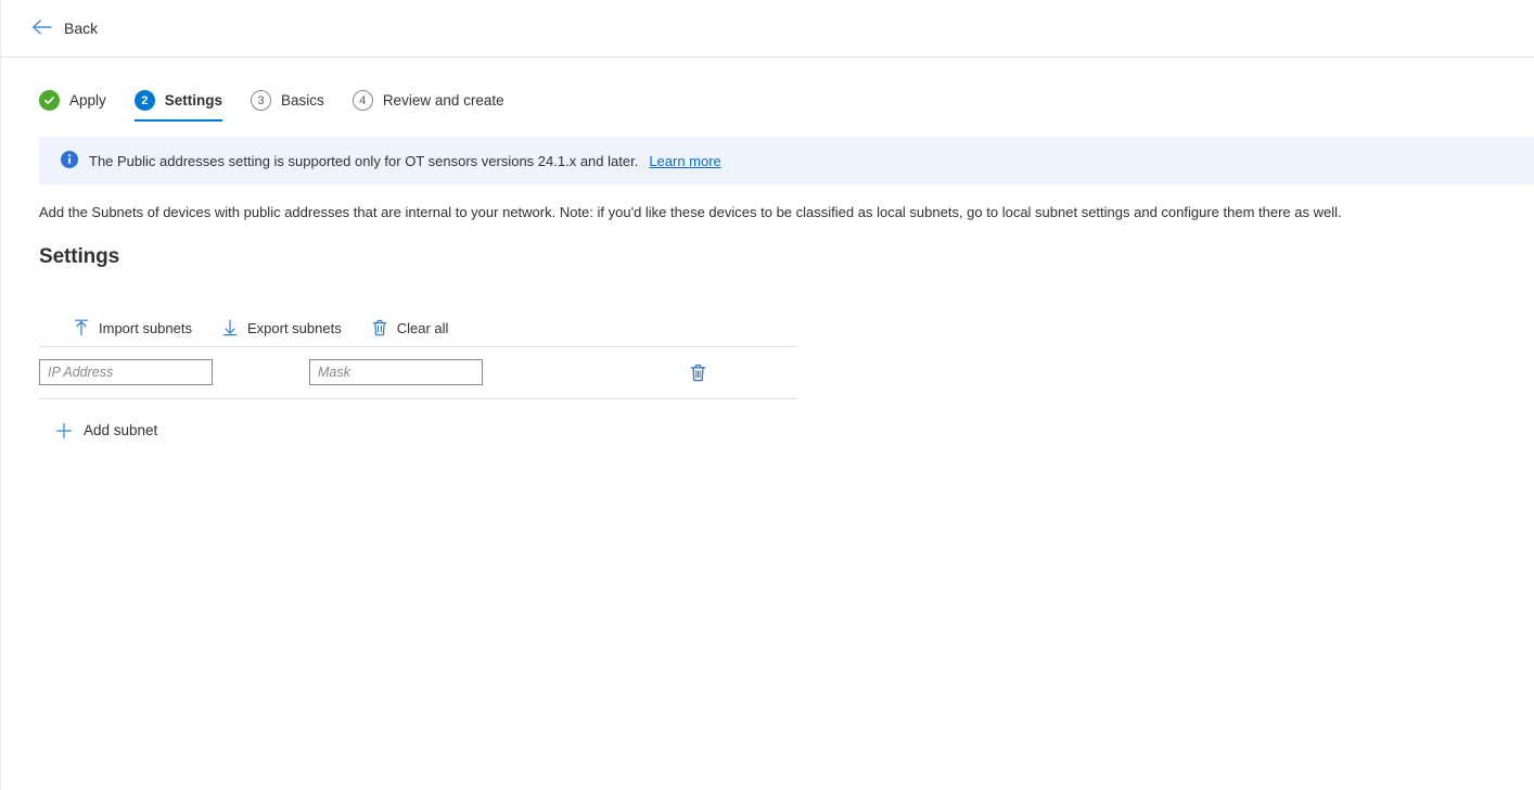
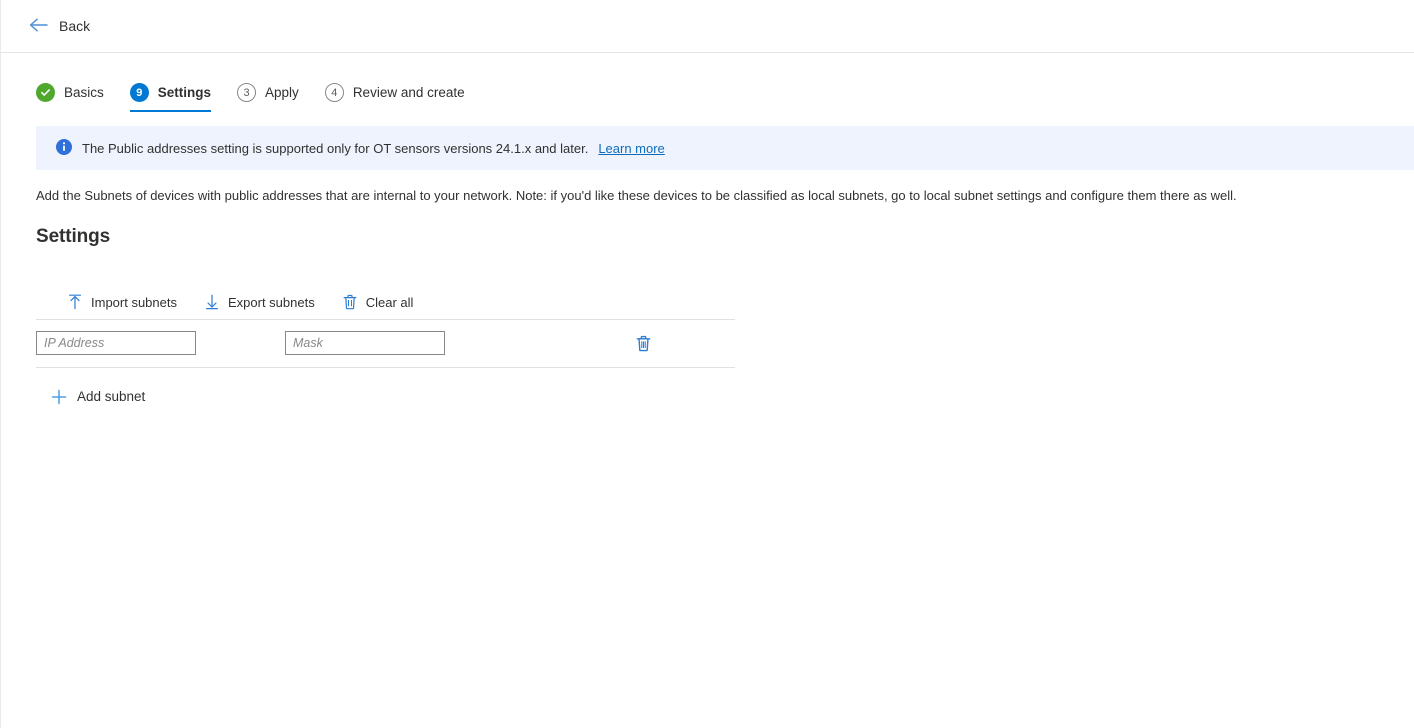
  Back
- Apply
+ Basics
- 2
+ 9
  Settings
  3
- Basics
+ Apply
  4
  Review and create
  The Public addresses setting is supported only for OT sensors versions 24.1.x and later.
  Learn more
  Add the Subnets of devices with public addresses that are internal to your network. Note: if you'd like these devices to be classified as local subnets, go to local subnet settings and configure them there as well.
  Settings
  Import subnets
  Export subnets
  Clear all
  IP Address
  Mask
  Add subnet
